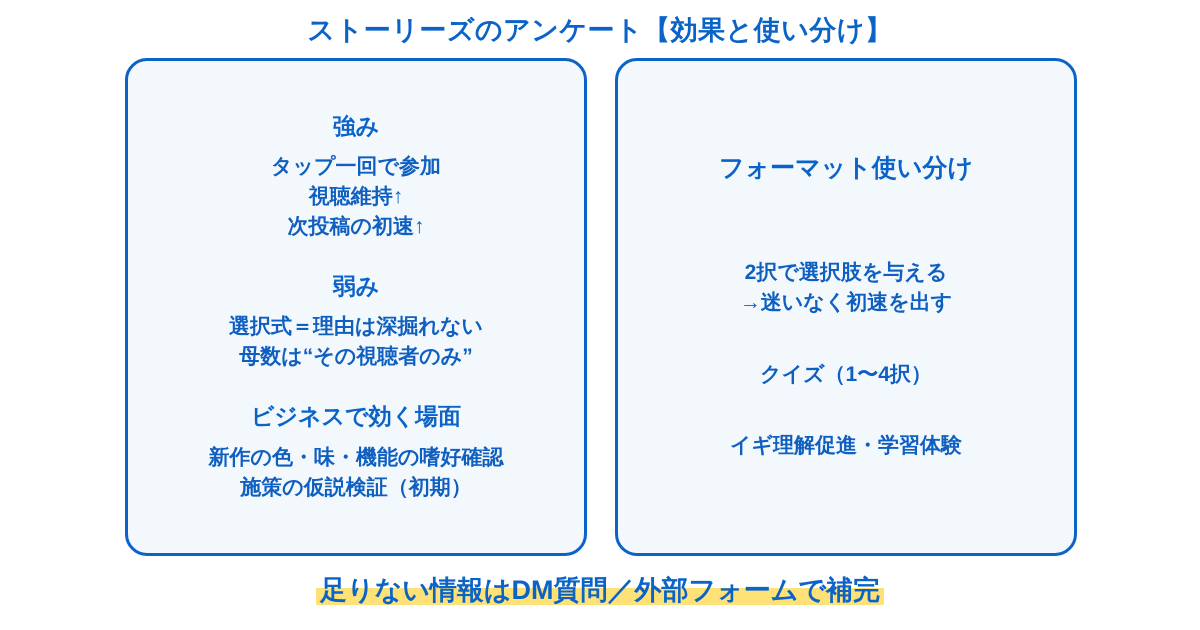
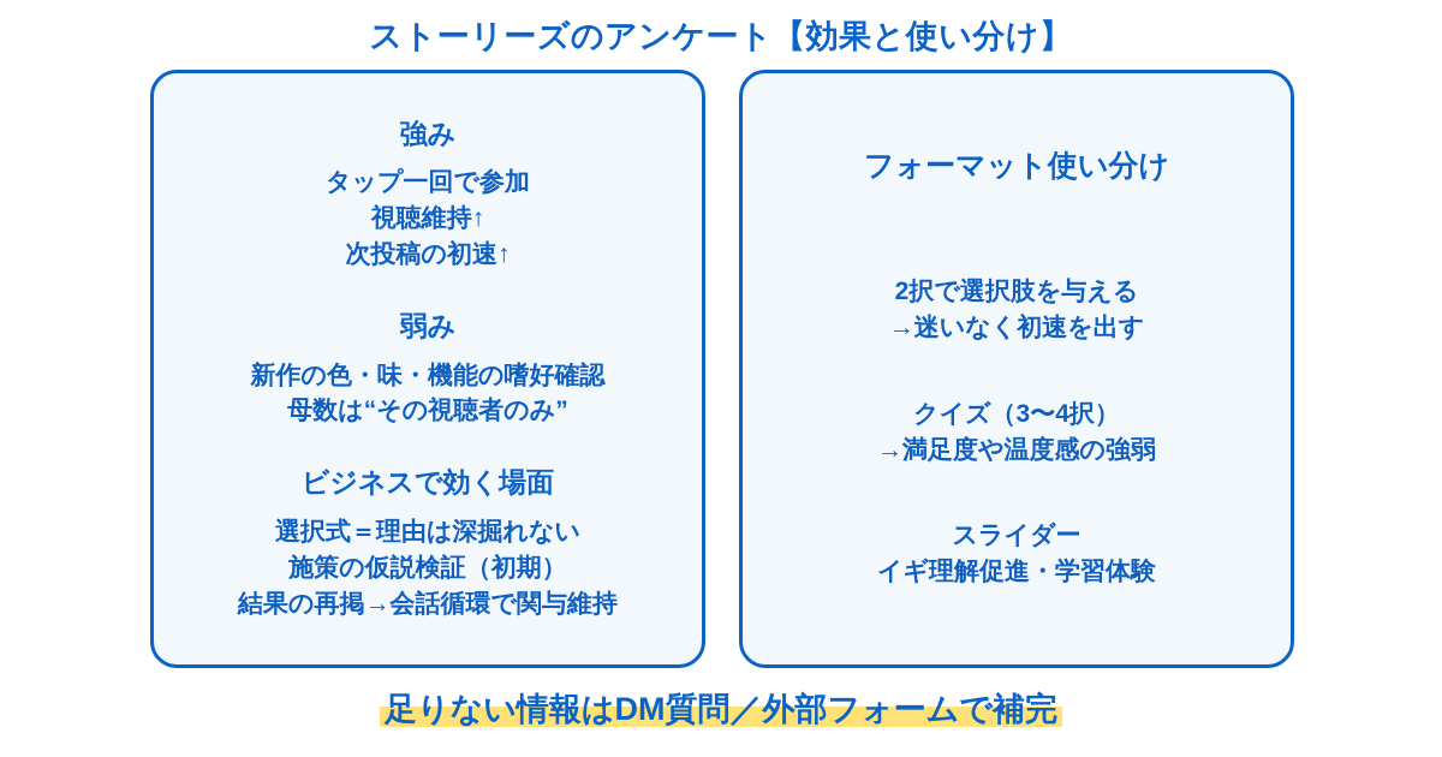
  ストーリーズのアンケート【効果と使い分け】
  強み
  タップ一回で参加
  視聴維持↑
  次投稿の初速↑
  弱み
- 選択式＝理由は深掘れない
+ 新作の色・味・機能の嗜好確認
  母数は“その視聴者のみ”
  ビジネスで効く場面
- 新作の色・味・機能の嗜好確認
+ 選択式＝理由は深掘れない
  施策の仮説検証（初期）
+ 結果の再掲→会話循環で関与維持
  フォーマット使い分け
  2択で選択肢を与える
  →迷いなく初速を出す
- クイズ（1〜4択）
+ クイズ（3〜4択）
+ →満足度や温度感の強弱
+ スライダー
  イギ理解促進・学習体験
  足りない情報はDM質問／外部フォームで補完
